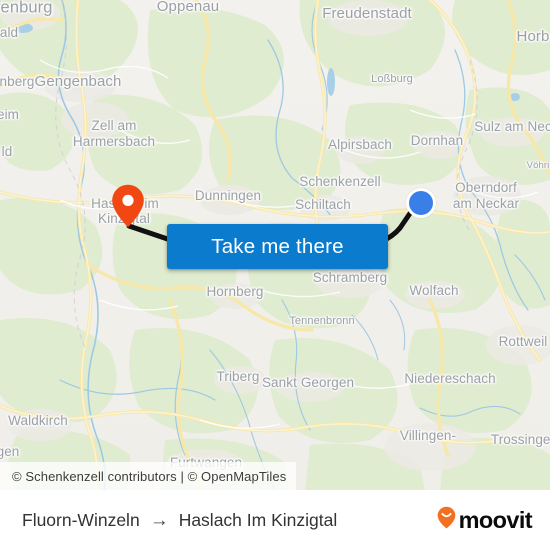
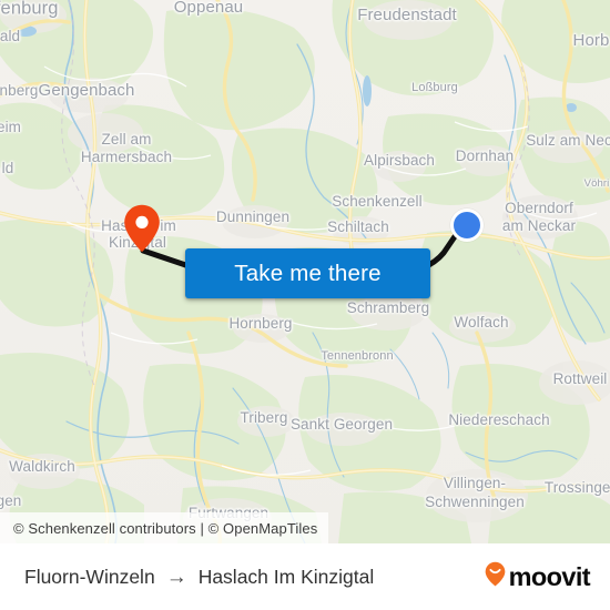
  enburg
  Oppenau
  Freudenstadt
  Horb
  ald
  nberg
  Gengenbach
  Loßburg
  eim
  Zell am
  Harmersbach
  Alpirsbach
  Dornhan
  Sulz am Nec
  ld
  Schenkenzell
  Vöhri
  Dunningen
  Schiltach
  Oberndorf
  am Neckar
  Schramberg
  Wolfach
  Hornberg
  Tennenbronn
  Rottweil
  Triberg
  Sankt Georgen
  Niedereschach
  Waldkirch
  Trossinge
  gen
  Villingen-
+ Schwenningen
  Furtwangen
  Take me there
  © Schenkenzell contributors | © OpenMapTiles
  Fluorn-Winzeln
  →
  Haslach Im Kinzigtal
  moovit
